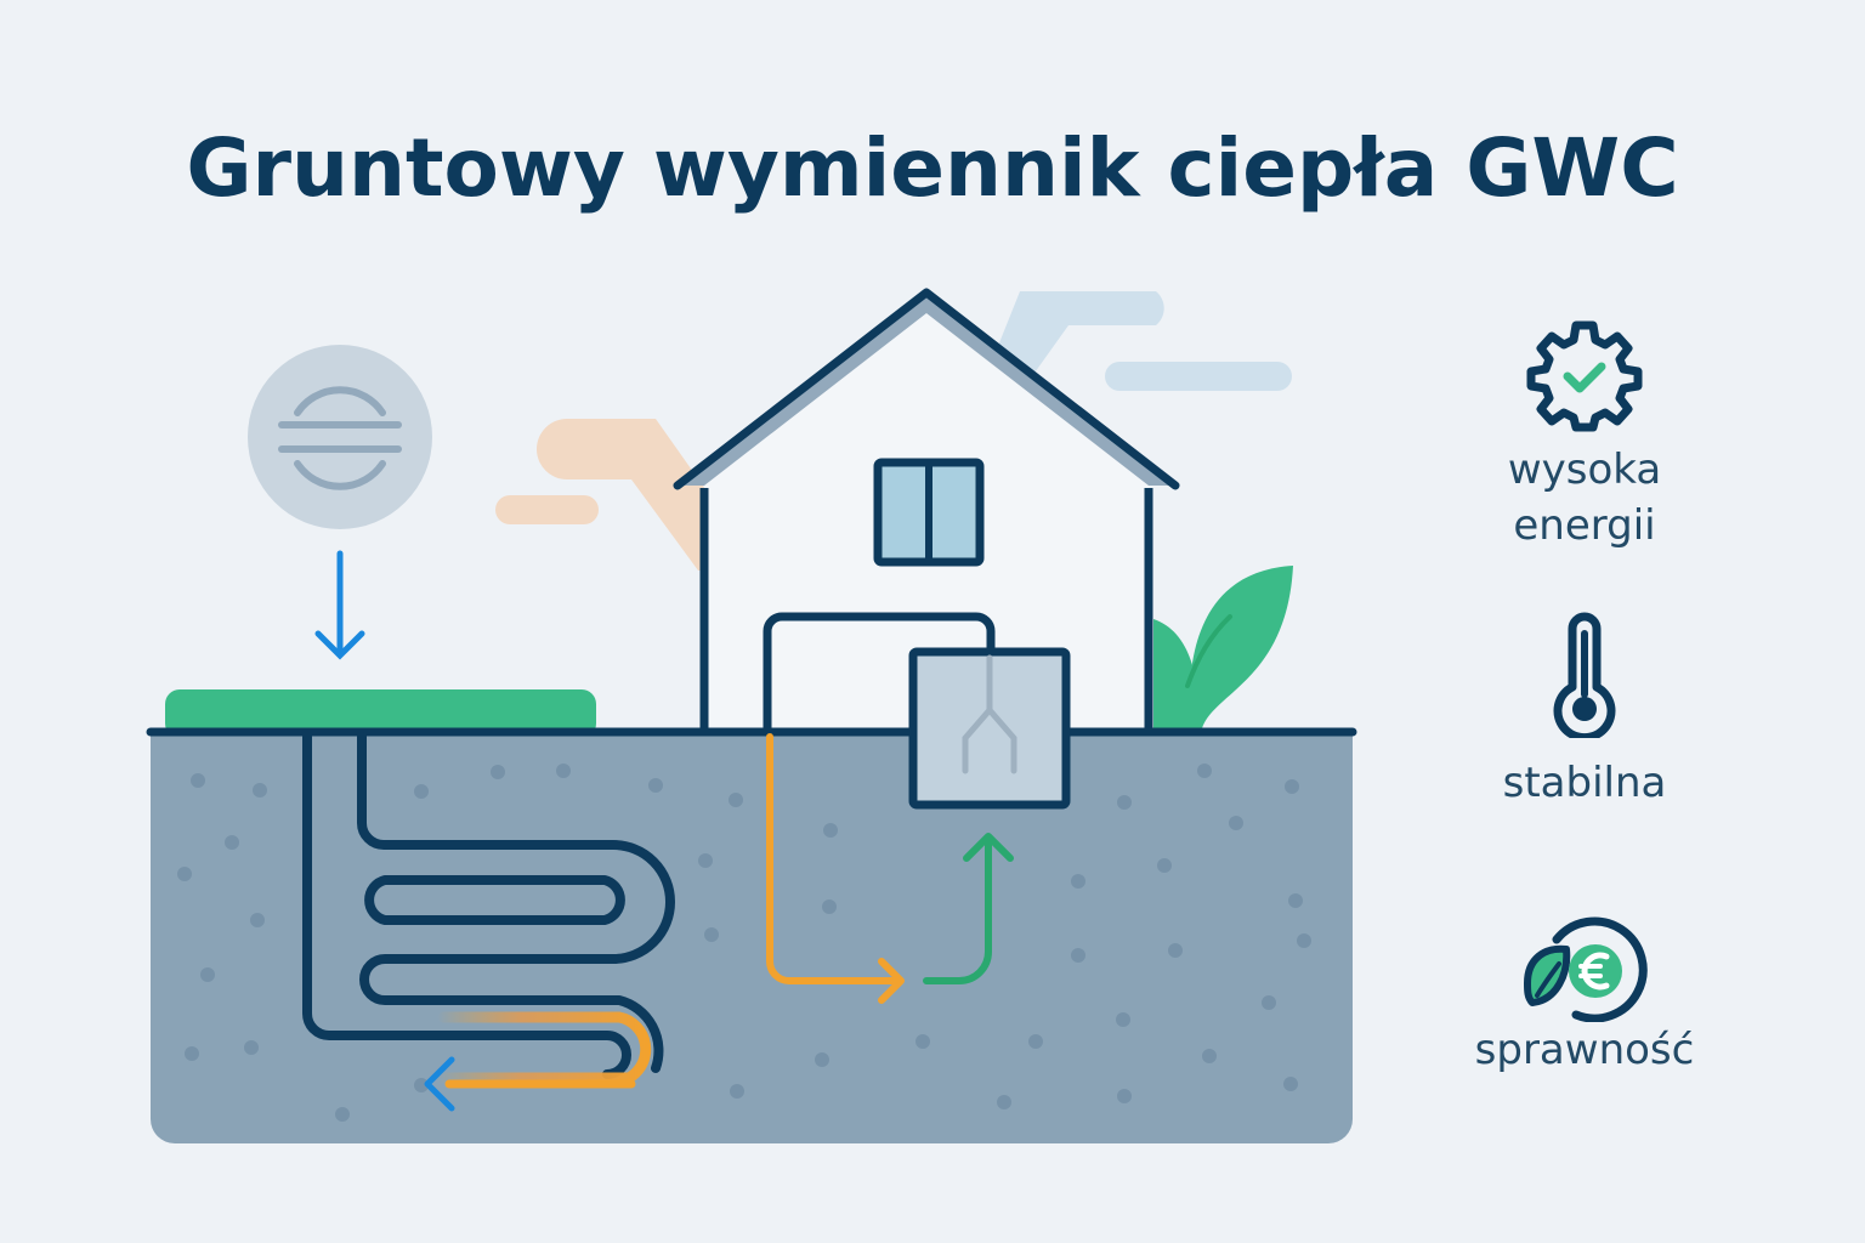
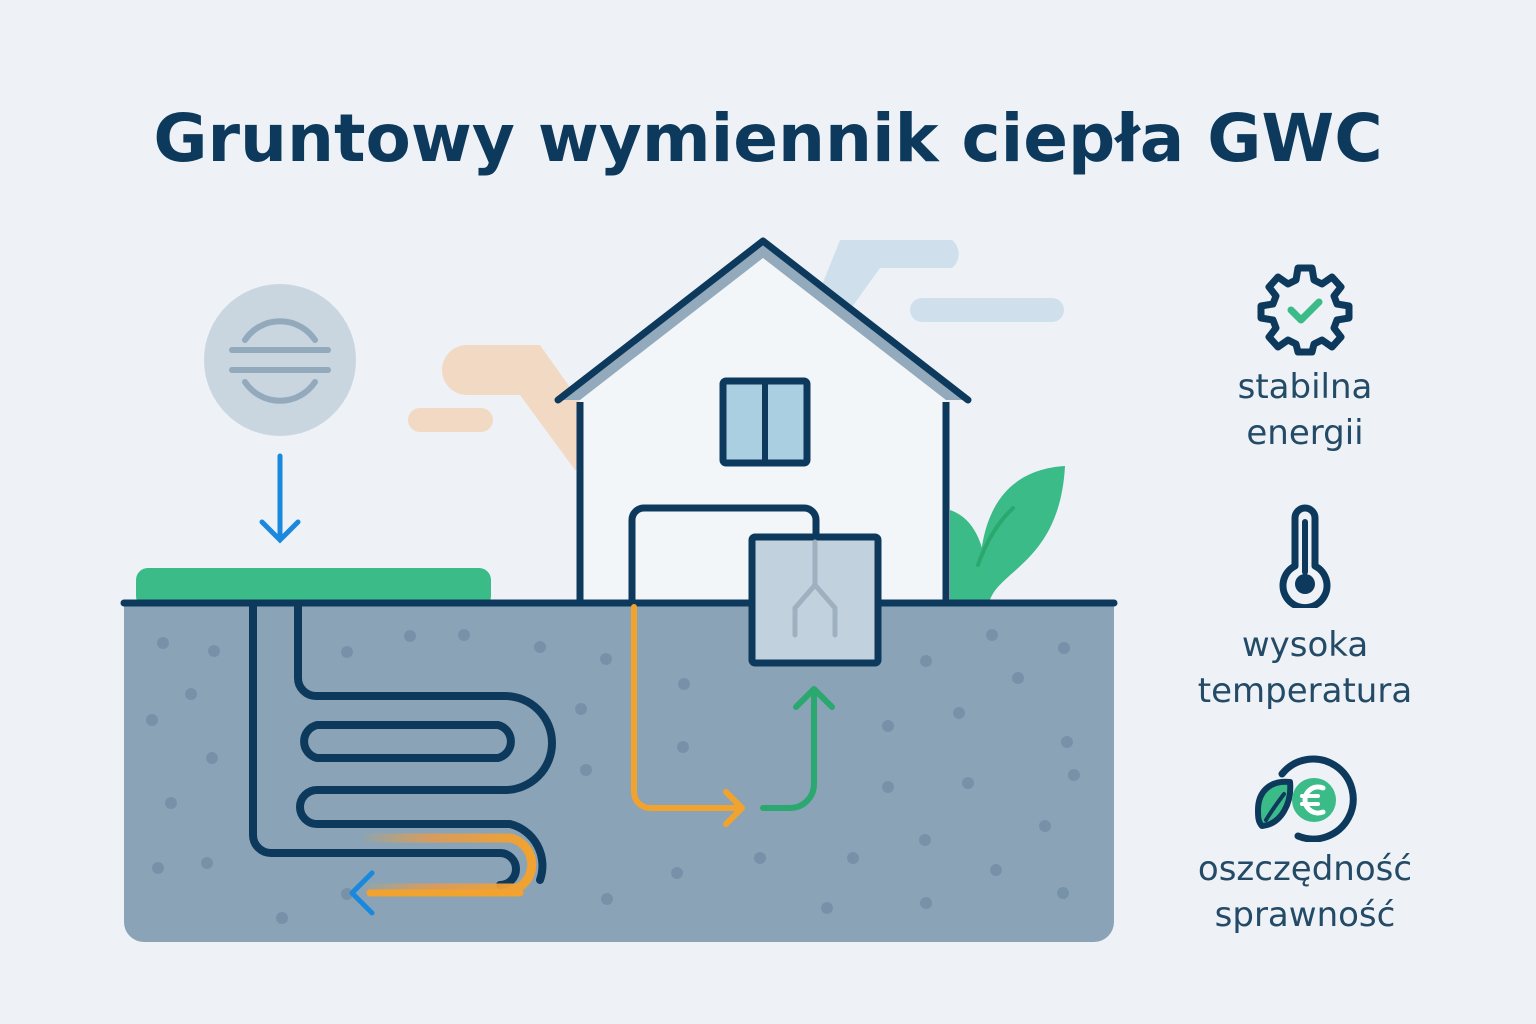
  Gruntowy wymiennik ciepła GWC
- wysoka
+ stabilna
  energii
- stabilna
+ wysoka
+ temperatura
+ oszczędność
  sprawność
